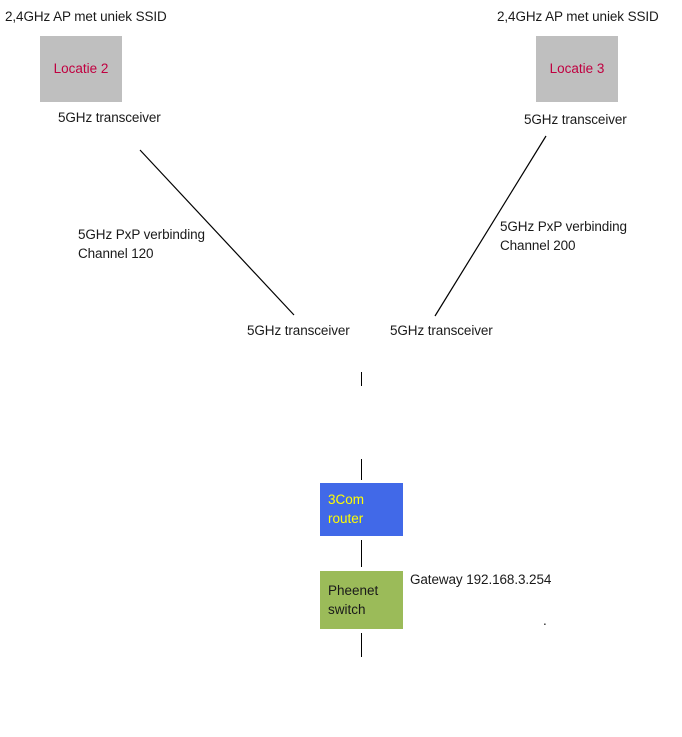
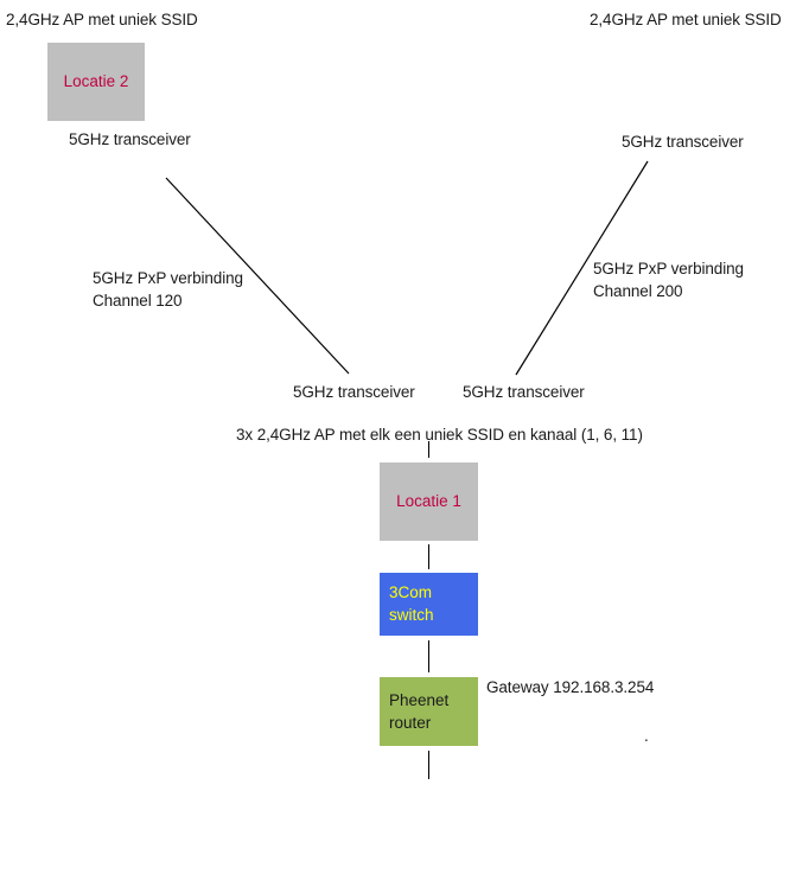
  2,4GHz AP met uniek SSID
  Locatie 2
  5GHz transceiver
  5GHz PxP verbinding
  Channel 120
  2,4GHz AP met uniek SSID
- Locatie 3
  5GHz transceiver
  5GHz PxP verbinding
  Channel 200
  5GHz transceiver
  5GHz transceiver
+ 3x 2,4GHz AP met elk een uniek SSID en kanaal (1, 6, 11)
+ Locatie 1
  3Com
- router
+ switch
  Pheenet
- switch
+ router
  Gateway 192.168.3.254
  .
